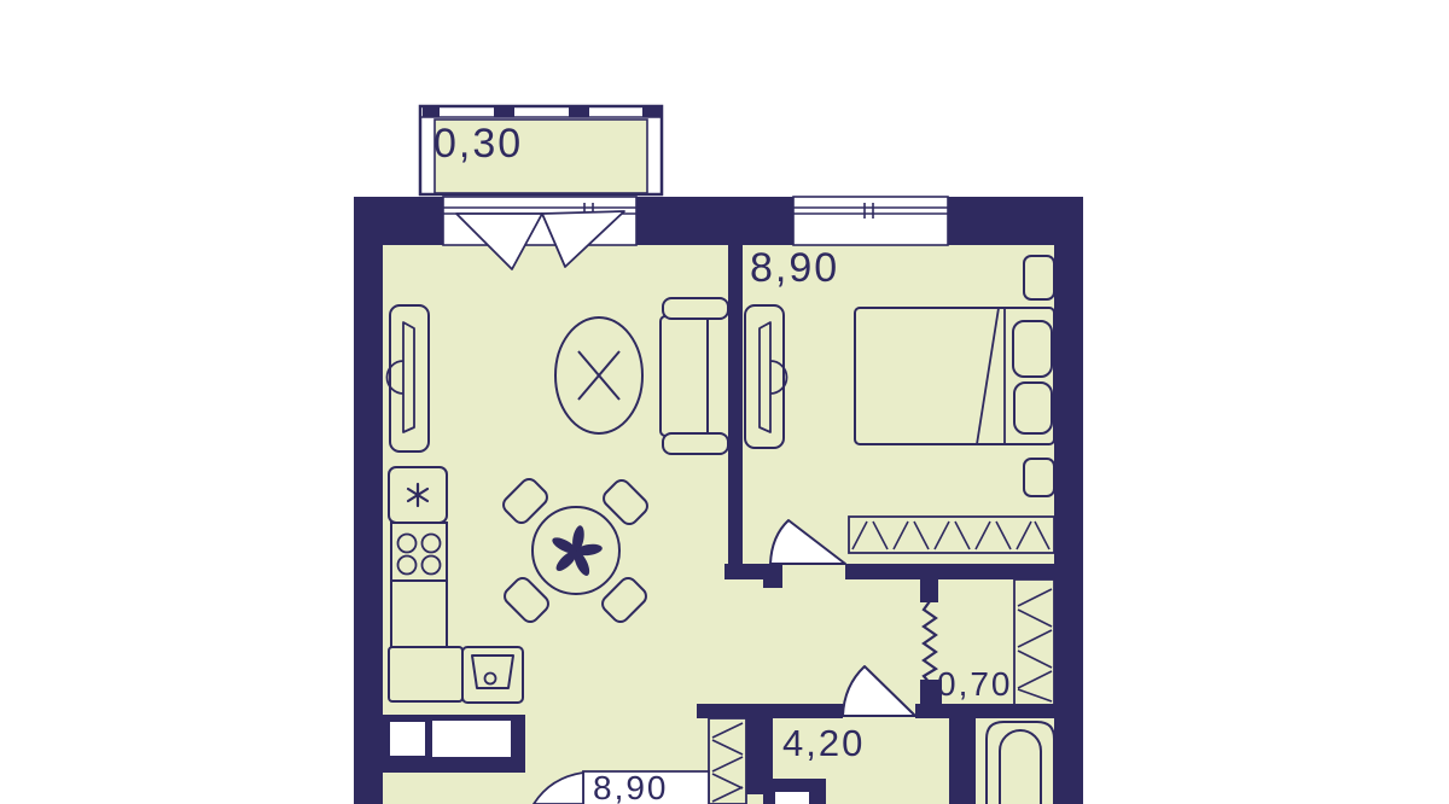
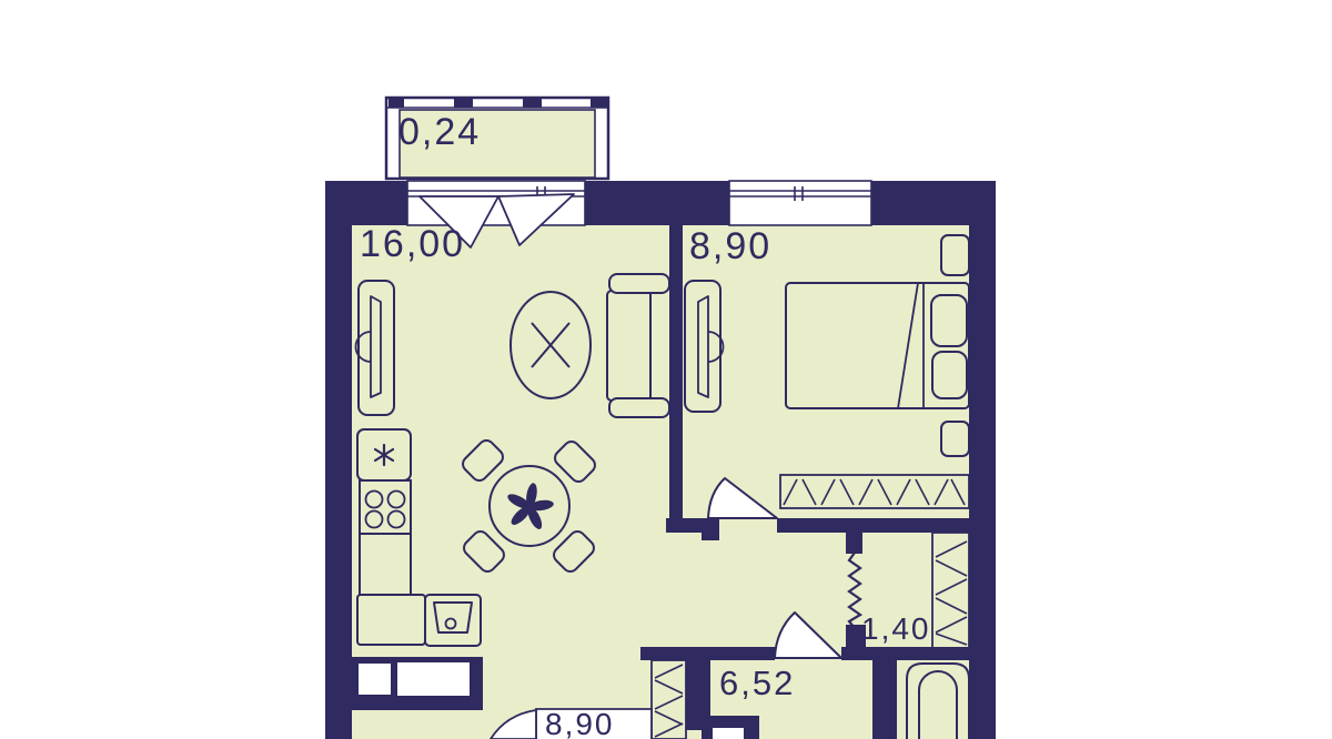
- 0,30
+ 0,24
+ 16,00
  8,90
- 0,70
+ 1,40
- 4,20
+ 6,52
  8,90
